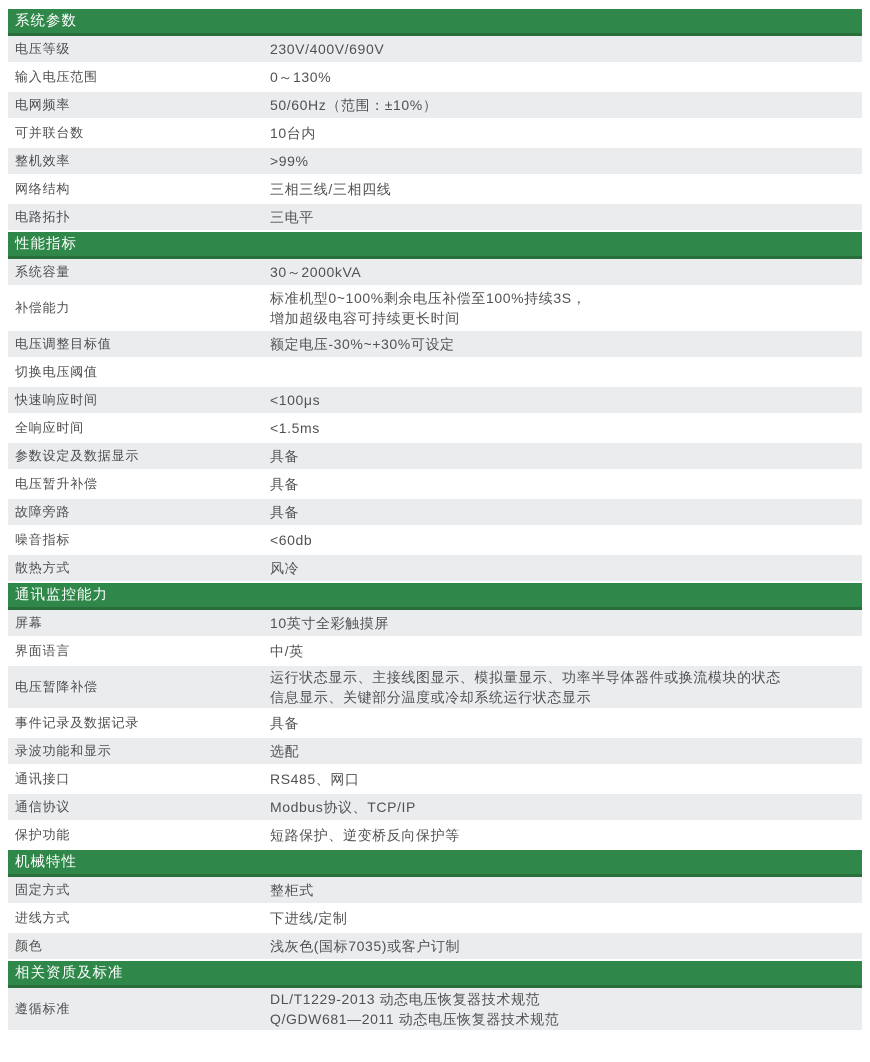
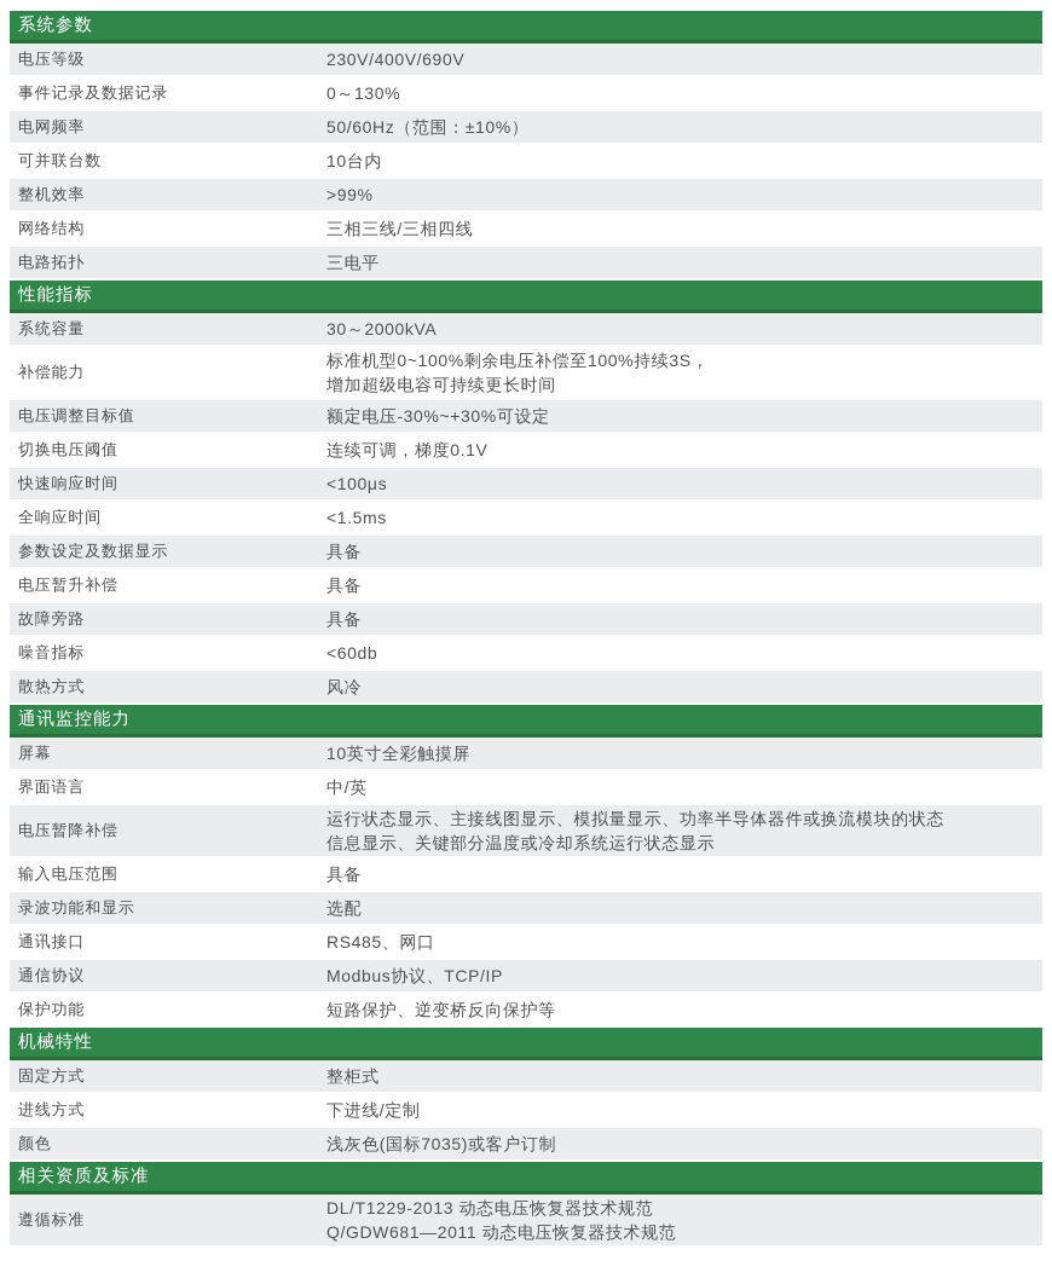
  系统参数
  电压等级
  230V/400V/690V
- 输入电压范围
+ 事件记录及数据记录
  0～130%
  电网频率
  50/60Hz（范围：±10%）
  可并联台数
  10台内
  整机效率
  >99%
  网络结构
  三相三线/三相四线
  电路拓扑
  三电平
  性能指标
  系统容量
  30～2000kVA
  补偿能力
  标准机型0~100%剩余电压补偿至100%持续3S，
  增加超级电容可持续更长时间
  电压调整目标值
  额定电压-30%~+30%可设定
  切换电压阈值
+ 连续可调，梯度0.1V
  快速响应时间
  <100μs
  全响应时间
  <1.5ms
  参数设定及数据显示
  具备
  电压暂升补偿
  具备
  故障旁路
  具备
  噪音指标
  <60db
  散热方式
  风冷
  通讯监控能力
  屏幕
  10英寸全彩触摸屏
  界面语言
  中/英
  电压暂降补偿
  运行状态显示、主接线图显示、模拟量显示、功率半导体器件或换流模块的状态
  信息显示、关键部分温度或冷却系统运行状态显示
- 事件记录及数据记录
+ 输入电压范围
  具备
  录波功能和显示
  选配
  通讯接口
  RS485、网口
  通信协议
  Modbus协议、TCP/IP
  保护功能
  短路保护、逆变桥反向保护等
  机械特性
  固定方式
  整柜式
  进线方式
  下进线/定制
  颜色
  浅灰色(国标7035)或客户订制
  相关资质及标准
  遵循标准
  DL/T1229-2013 动态电压恢复器技术规范
  Q/GDW681—2011 动态电压恢复器技术规范
